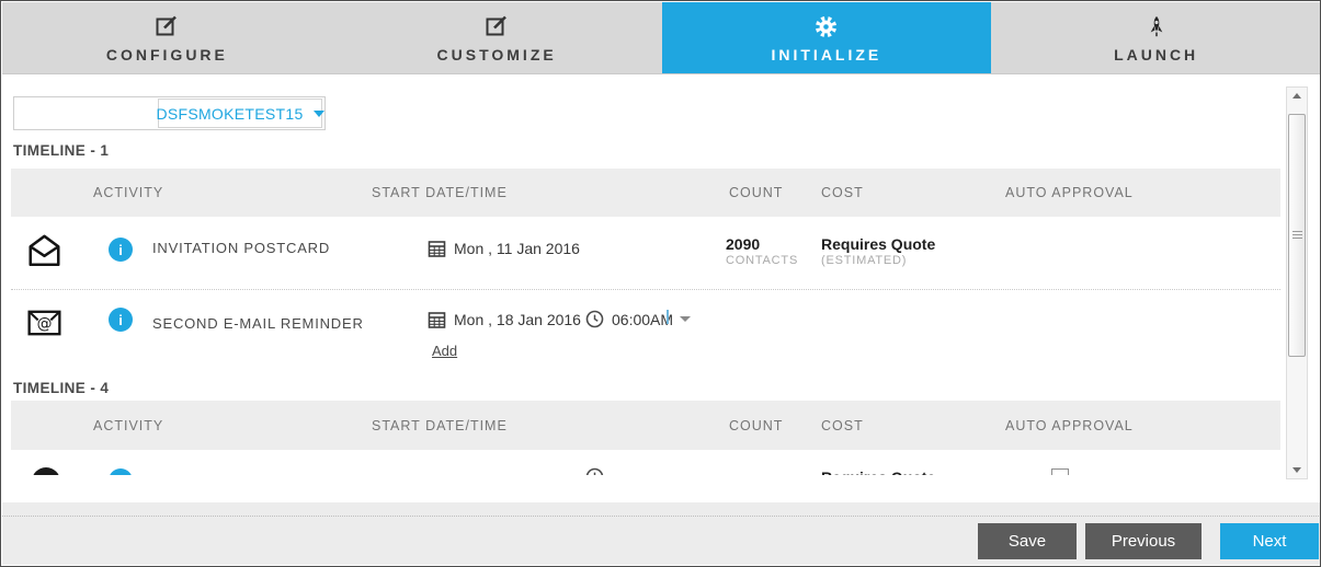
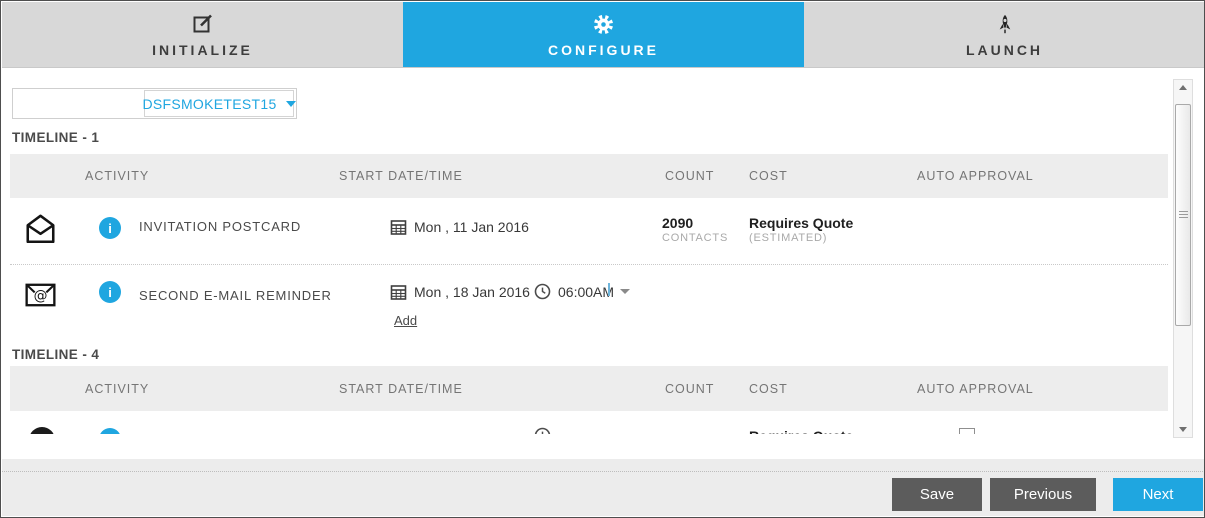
- CONFIGURE
+ INITIALIZE
- CUSTOMIZE
- INITIALIZE
+ CONFIGURE
  LAUNCH
  DSFSMOKETEST15
  TIMELINE - 1
  ACTIVITY
  START DATE/TIME
  COUNT
  COST
  AUTO APPROVAL
  i
  INVITATION POSTCARD
  Mon , 11 Jan 2016
  2090
  CONTACTS
  Requires Quote
  (ESTIMATED)
  @
  i
  SECOND E-MAIL REMINDER
  Mon , 18 Jan 2016
  06:00A
  Add
  TIMELINE - 4
  ACTIVITY
  START DATE/TIME
  COUNT
  COST
  AUTO APPROVAL
  Save
  Previous
  Next
